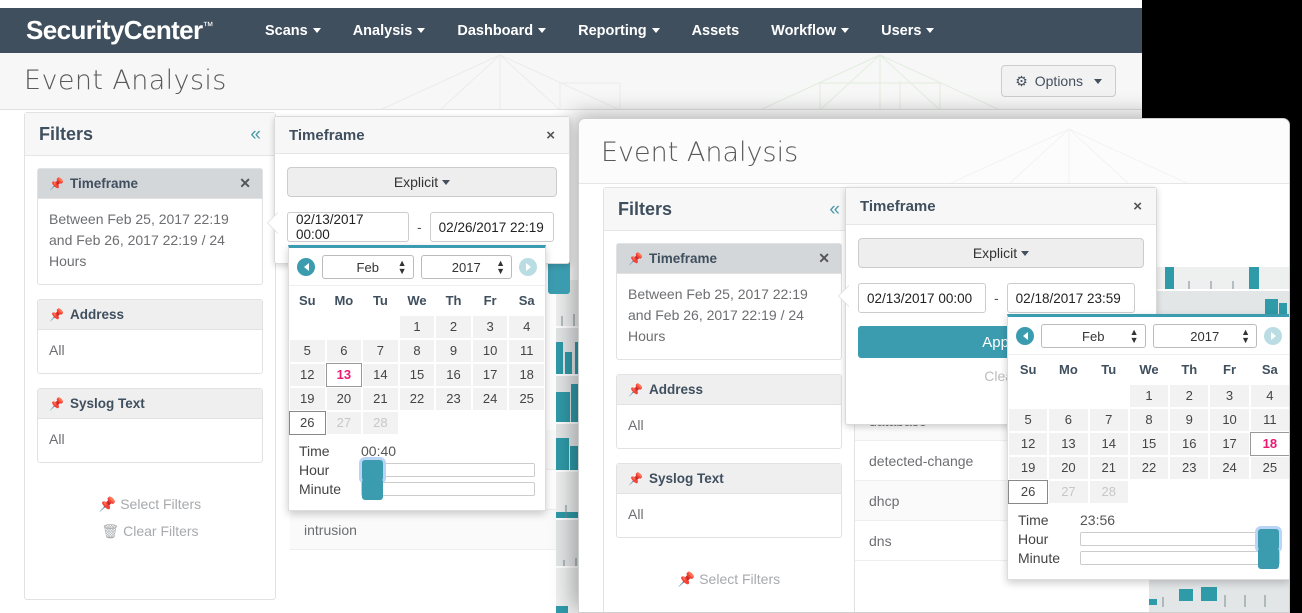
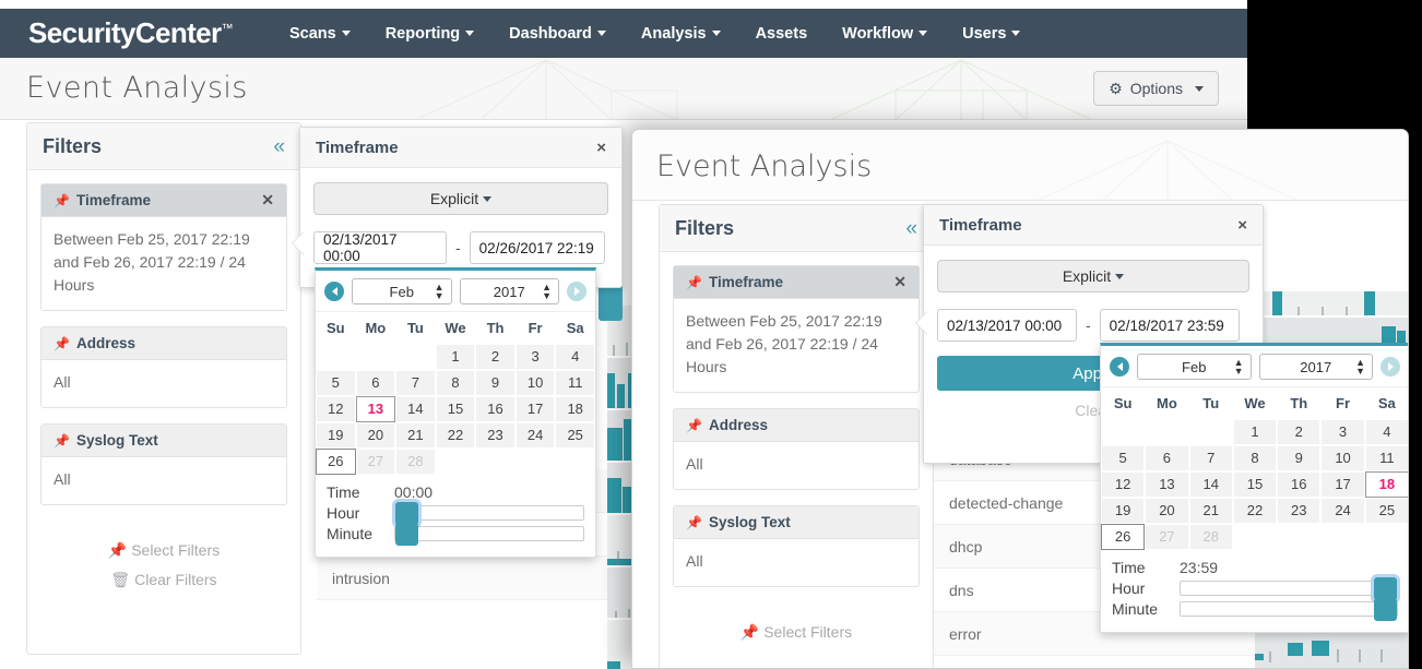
  SecurityCenter™
  Scans
- Analysis
+ Reporting
  Dashboard
- Reporting
+ Analysis
  Assets
  Workflow
  Users
  Event Analysis
  ⚙
  Options
  Filters
  «
  📌 Timeframe
  ✕
  Between Feb 25, 2017 22:19 and Feb 26, 2017 22:19 / 24 Hours
  📌 Address
  All
  📌 Syslog Text
  All
  📌 Select Filters
  🗑 Clear Filters
  intrusion
  Timeframe
  ×
  Explicit
  02/13/2017 00:00
  -
  02/26/2017 22:19
  Feb
  ▲
  ▼
  2017
  ▲
  ▼
  Su	Mo	Tu	We	Th	Fr	Sa
  			1	2	3	4
  5	6	7	8	9	10	11
  12	13	14	15	16	17	18
  19	20	21	22	23	24	25
  26	27	28
  Time
- 00:40
+ 00:00
  Hour
  Minute
  Event Analysis
  Filters
  «
  📌 Timeframe
  ✕
  Between Feb 25, 2017 22:19 and Feb 26, 2017 22:19 / 24 Hours
  📌 Address
  All
  📌 Syslog Text
  All
  📌 Select Filters
  detected-change
  dhcp
  dns
+ error
  Timeframe
  ×
  Explicit
  02/13/2017 00:00
  -
  02/18/2017 23:59
  Feb
  ▲
  ▼
  2017
  ▲
  ▼
  Su	Mo	Tu	We	Th	Fr	Sa
  			1	2	3	4
  5	6	7	8	9	10	11
  12	13	14	15	16	17	18
  19	20	21	22	23	24	25
  26	27	28
  Time
- 23:56
+ 23:59
  Hour
  Minute
